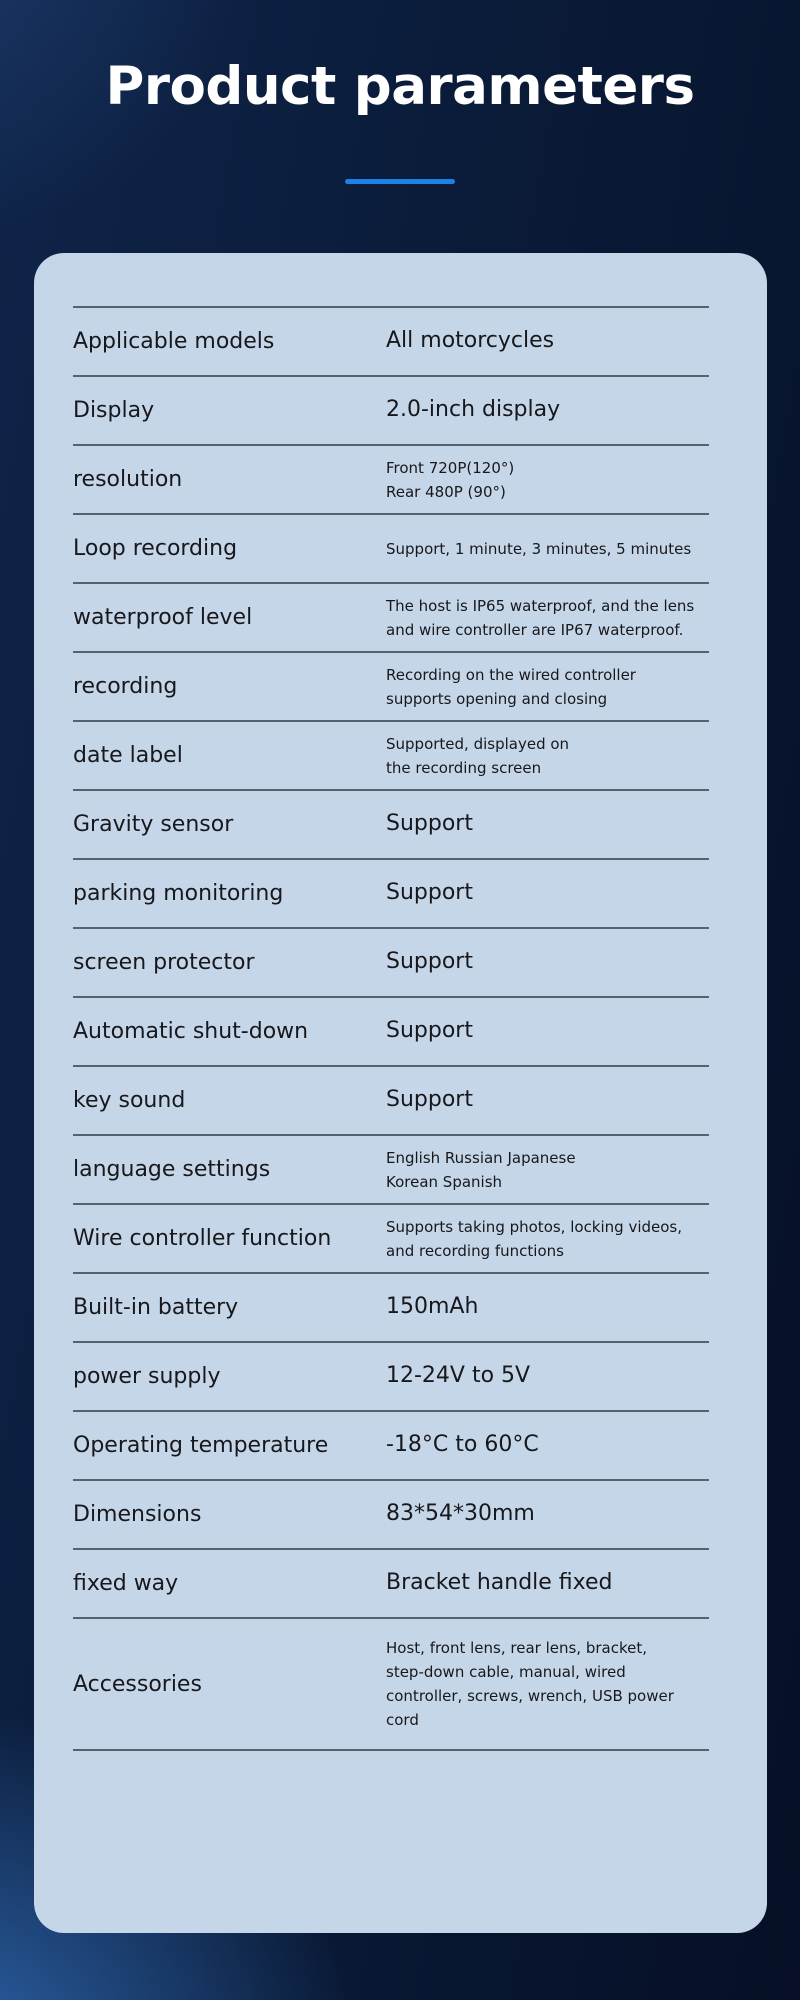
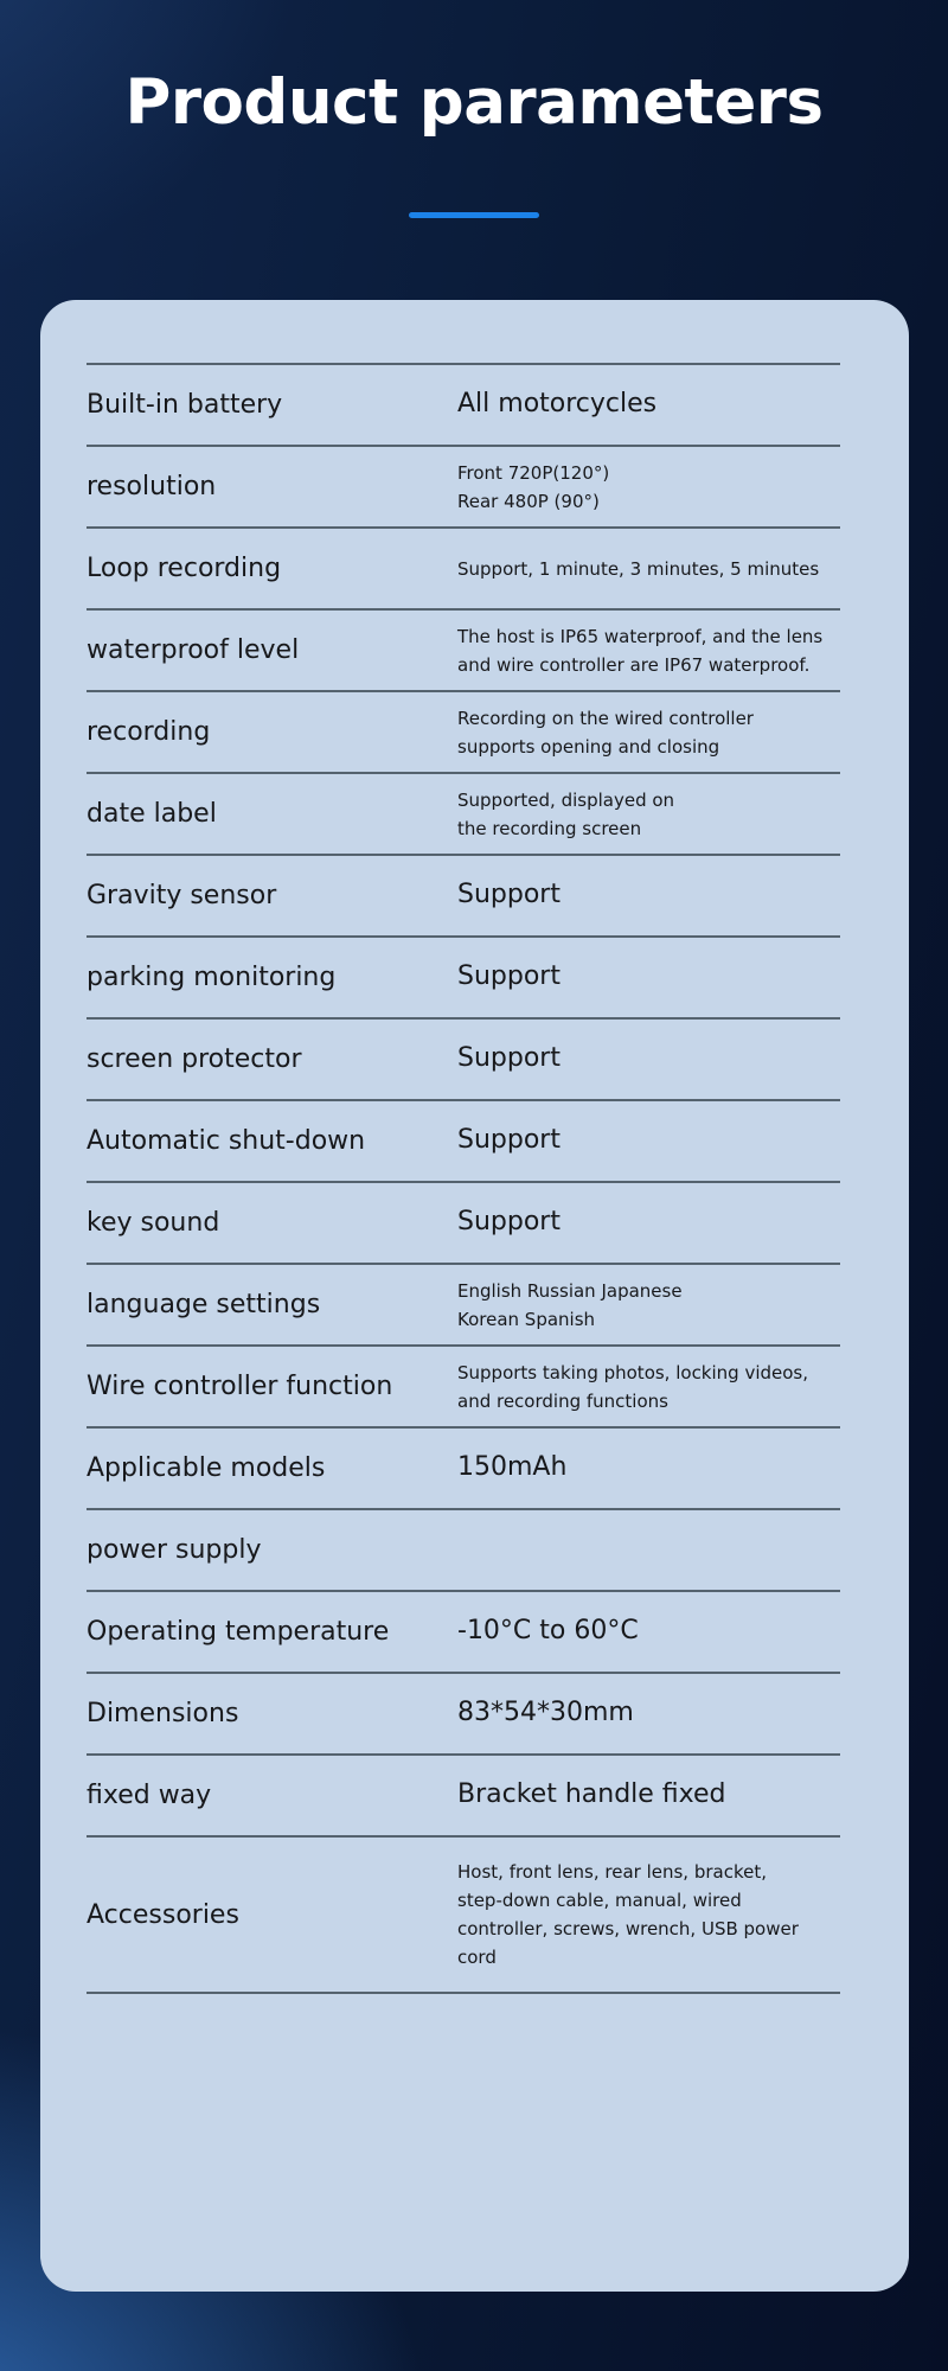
  Product parameters
- Applicable models
+ Built-in battery
  All motorcycles
- Display
- 2.0-inch display
  resolution
  Front 720P(120°)
  Rear 480P (90°)
  Loop recording
  Support, 1 minute, 3 minutes, 5 minutes
  waterproof level
  The host is IP65 waterproof, and the lens
  and wire controller are IP67 waterproof.
  recording
  Recording on the wired controller
  supports opening and closing
  date label
  Supported, displayed on
  the recording screen
  Gravity sensor
  Support
  parking monitoring
  Support
  screen protector
  Support
  Automatic shut-down
  Support
  key sound
  Support
  language settings
  English Russian Japanese
  Korean Spanish
  Wire controller function
  Supports taking photos, locking videos,
  and recording functions
- Built-in battery
+ Applicable models
  150mAh
  power supply
- 12-24V to 5V
  Operating temperature
- -18°C to 60°C
+ -10°C to 60°C
  Dimensions
  83*54*30mm
  fixed way
  Bracket handle fixed
  Accessories
  Host, front lens, rear lens, bracket,
  step-down cable, manual, wired
  controller, screws, wrench, USB power
  cord
